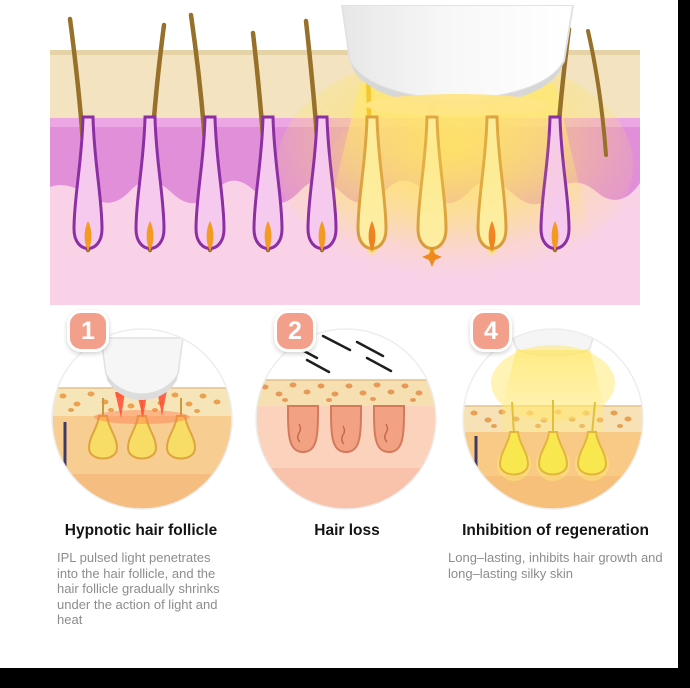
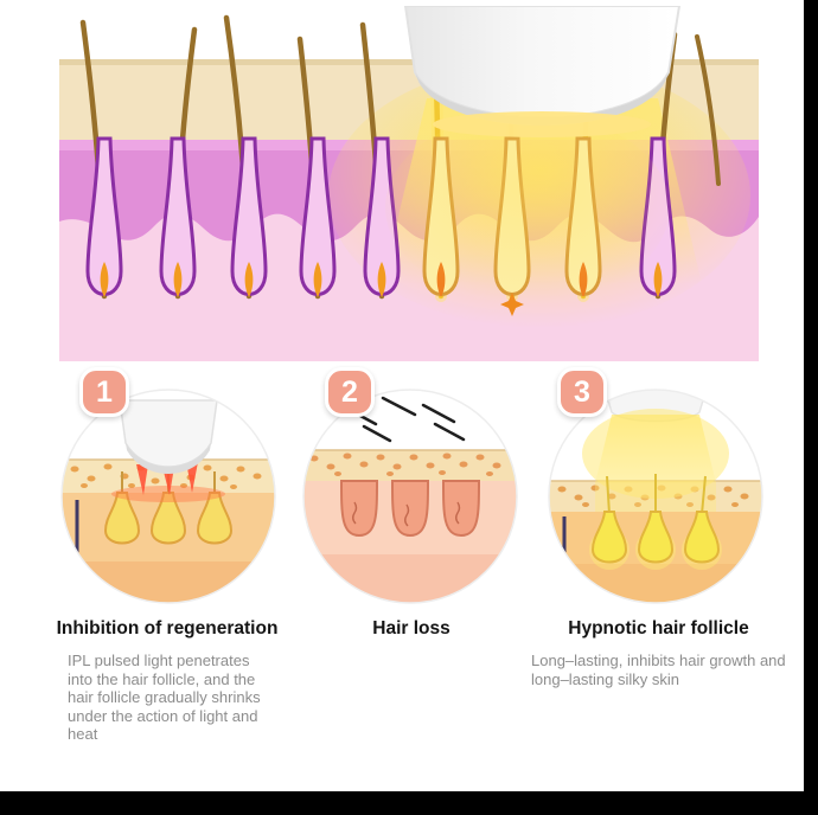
  1
- Hypnotic hair follicle
+ Inhibition of regeneration
  IPL pulsed light penetrates into the hair follicle, and the hair follicle gradually shrinks under the action of light and heat
  2
  Hair loss
- 4
+ 3
- Inhibition of regeneration
+ Hypnotic hair follicle
  Long–lasting, inhibits hair growth and long–lasting silky skin
